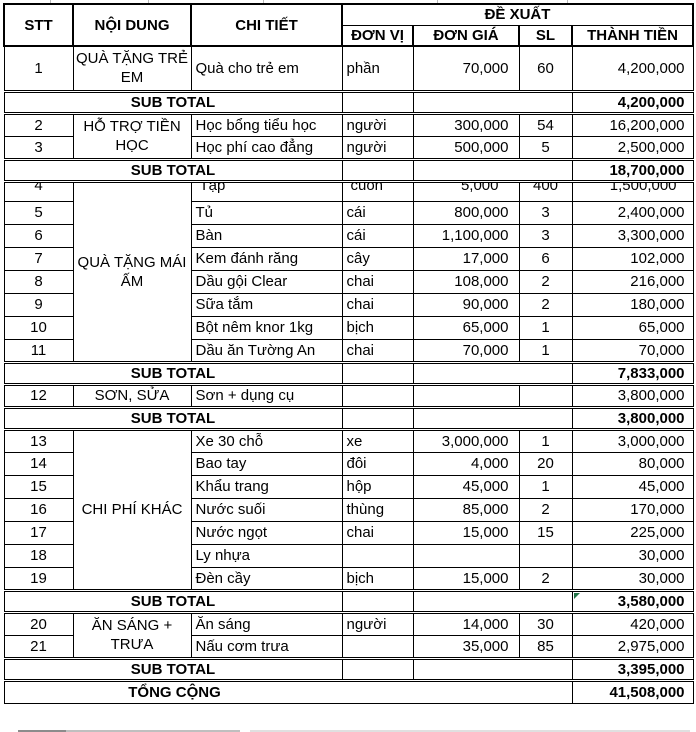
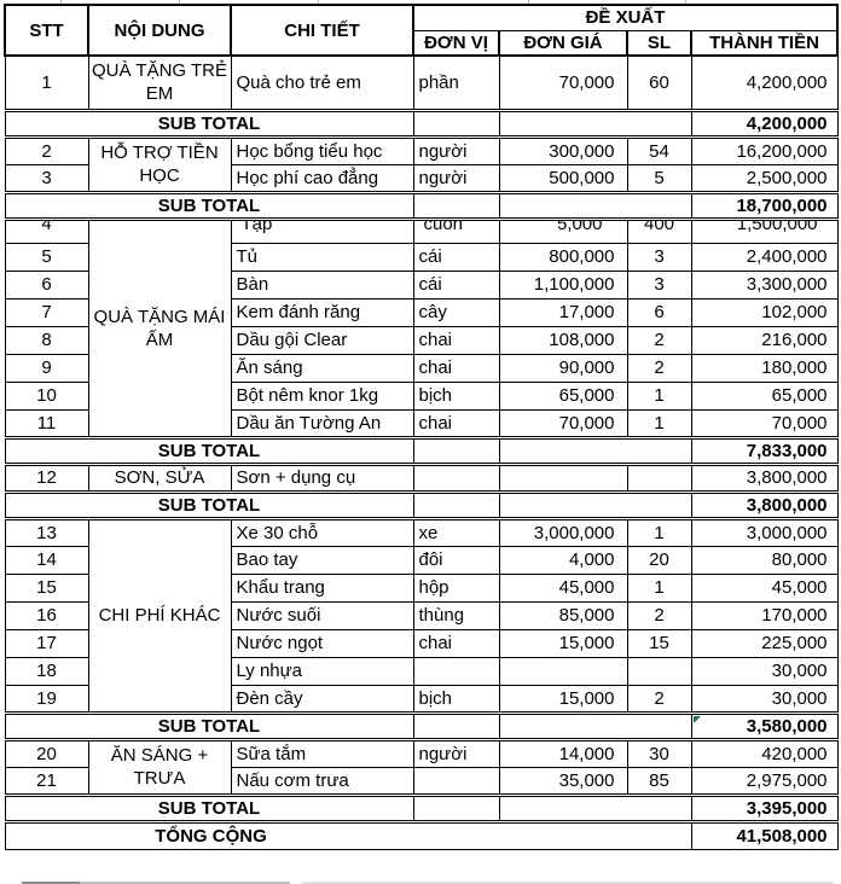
  STT	NỘI DUNG	CHI TIẾT	ĐỀ XUẤT
  ĐƠN VỊ	ĐƠN GIÁ	SL	THÀNH TIỀN
  1	QUÀ TẶNG TRẺ EM	Quà cho trẻ em	phần	70,000	60	4,200,000
  SUB TOTAL			4,200,000
  2	HỖ TRỢ TIỀN HỌC	Học bổng tiểu học	người	300,000	54	16,200,000
  3	Học phí cao đẳng	người	500,000	5	2,500,000
  SUB TOTAL			18,700,000
  4	QUÀ TẶNG MÁI ẤM	Tập	cuốn	5,000	400	1,500,000
  5	Tủ	cái	800,000	3	2,400,000
  6	Bàn	cái	1,100,000	3	3,300,000
  7	Kem đánh răng	cây	17,000	6	102,000
  8	Dầu gội Clear	chai	108,000	2	216,000
- 9	Sữa tắm	chai	90,000	2	180,000
+ 9	Ăn sáng	chai	90,000	2	180,000
  10	Bột nêm knor 1kg	bịch	65,000	1	65,000
  11	Dầu ăn Tường An	chai	70,000	1	70,000
  SUB TOTAL			7,833,000
  12	SƠN, SỬA	Sơn + dụng cụ				3,800,000
  SUB TOTAL			3,800,000
  13	CHI PHÍ KHÁC	Xe 30 chỗ	xe	3,000,000	1	3,000,000
  14	Bao tay	đôi	4,000	20	80,000
  15	Khẩu trang	hộp	45,000	1	45,000
  16	Nước suối	thùng	85,000	2	170,000
  17	Nước ngọt	chai	15,000	15	225,000
  18	Ly nhựa				30,000
  19	Đèn cầy	bịch	15,000	2	30,000
  SUB TOTAL			3,580,000
- 20	ĂN SÁNG + TRƯA	Ăn sáng	người	14,000	30	420,000
+ 20	ĂN SÁNG + TRƯA	Sữa tắm	người	14,000	30	420,000
  21	Nấu cơm trưa		35,000	85	2,975,000
  SUB TOTAL			3,395,000
  TỔNG CỘNG	41,508,000
